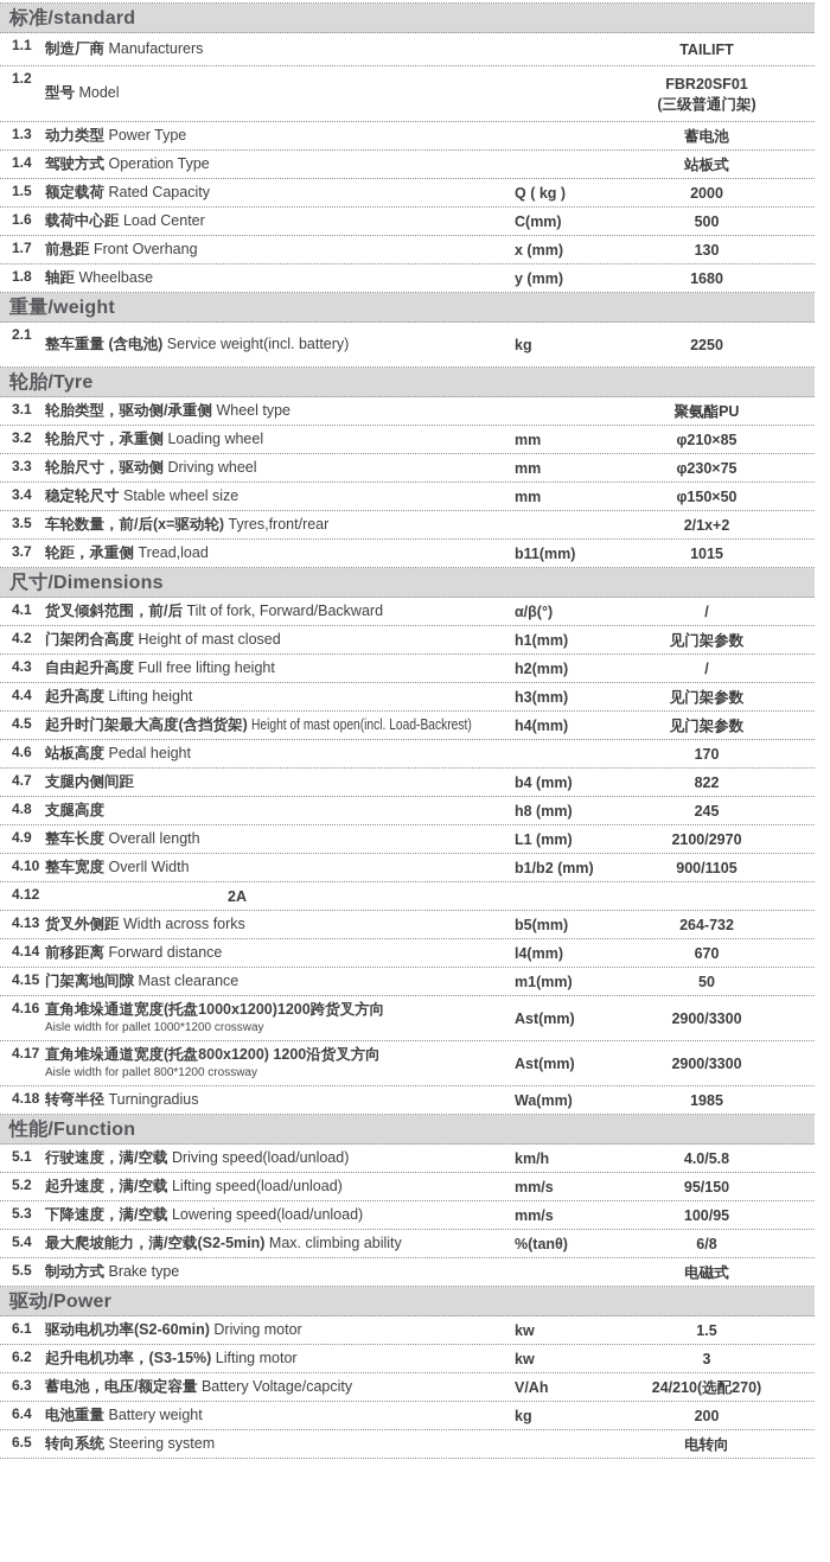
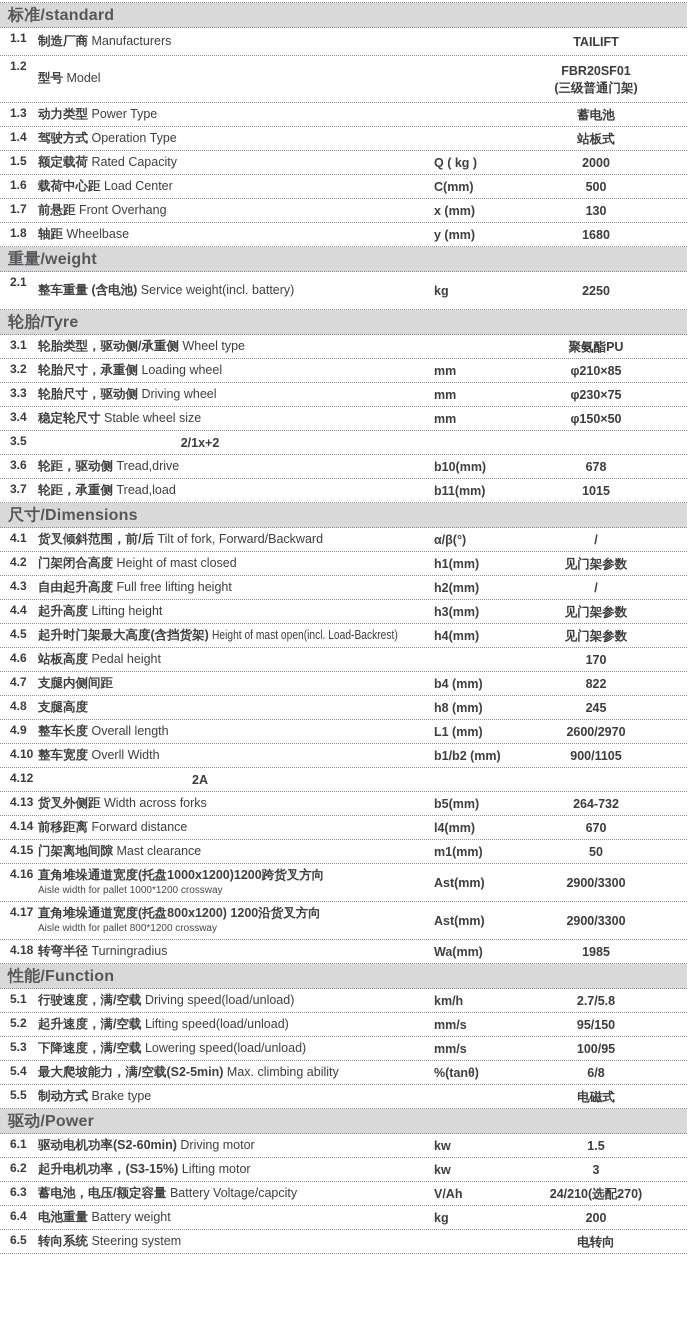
  标准/standard
  1.1
  制造厂商 Manufacturers
  TAILIFT
  1.2
  型号 Model
  FBR20SF01
  (三级普通门架)
  1.3
  动力类型 Power Type
  蓄电池
  1.4
  驾驶方式 Operation Type
  站板式
  1.5
  额定载荷 Rated Capacity
  Q ( kg )
  2000
  1.6
  载荷中心距 Load Center
  C(mm)
  500
  1.7
  前悬距 Front Overhang
  x (mm)
  130
  1.8
  轴距 Wheelbase
  y (mm)
  1680
  重量/weight
  2.1
  整车重量 (含电池) Service weight(incl. battery)
  kg
  2250
  轮胎/Tyre
  3.1
  轮胎类型，驱动侧/承重侧 Wheel type
  聚氨酯PU
  3.2
  轮胎尺寸，承重侧 Loading wheel
  mm
  φ210×85
  3.3
  轮胎尺寸，驱动侧 Driving wheel
  mm
  φ230×75
  3.4
  稳定轮尺寸 Stable wheel size
  mm
  φ150×50
  3.5
- 车轮数量，前/后(x=驱动轮) Tyres,front/rear
  2/1x+2
+ 3.6
+ 轮距，驱动侧 Tread,drive
+ b10(mm)
+ 678
  3.7
  轮距，承重侧 Tread,load
  b11(mm)
  1015
  尺寸/Dimensions
  4.1
  货叉倾斜范围，前/后 Tilt of fork, Forward/Backward
  α/β(°)
  /
  4.2
  门架闭合高度 Height of mast closed
  h1(mm)
  见门架参数
  4.3
  自由起升高度 Full free lifting height
  h2(mm)
  /
  4.4
  起升高度 Lifting height
  h3(mm)
  见门架参数
  4.5
  起升时门架最大高度(含挡货架) Height of mast open(incl. Load-Backrest)
  h4(mm)
  见门架参数
  4.6
  站板高度 Pedal height
  170
  4.7
  支腿内侧间距
  b4 (mm)
  822
  4.8
  支腿高度
  h8 (mm)
  245
  4.9
  整车长度 Overall length
  L1 (mm)
- 2100/2970
+ 2600/2970
  4.10
  整车宽度 Overll Width
  b1/b2 (mm)
  900/1105
  4.12
  2A
  4.13
  货叉外侧距 Width across forks
  b5(mm)
  264-732
  4.14
  前移距离 Forward distance
  l4(mm)
  670
  4.15
  门架离地间隙 Mast clearance
  m1(mm)
  50
  4.16
  直角堆垛通道宽度(托盘1000x1200)1200跨货叉方向
  Aisle width for pallet 1000*1200 crossway
  Ast(mm)
  2900/3300
  4.17
  直角堆垛通道宽度(托盘800x1200) 1200沿货叉方向
  Aisle width for pallet 800*1200 crossway
  Ast(mm)
  2900/3300
  4.18
  转弯半径 Turningradius
  Wa(mm)
  1985
  性能/Function
  5.1
  行驶速度，满/空载 Driving speed(load/unload)
  km/h
- 4.0/5.8
+ 2.7/5.8
  5.2
  起升速度，满/空载 Lifting speed(load/unload)
  mm/s
  95/150
  5.3
  下降速度，满/空载 Lowering speed(load/unload)
  mm/s
  100/95
  5.4
  最大爬坡能力，满/空载(S2-5min) Max. climbing ability
  %(tanθ)
  6/8
  5.5
  制动方式 Brake type
  电磁式
  驱动/Power
  6.1
  驱动电机功率(S2-60min) Driving motor
  kw
  1.5
  6.2
  起升电机功率，(S3-15%) Lifting motor
  kw
  3
  6.3
  蓄电池，电压/额定容量 Battery Voltage/capcity
  V/Ah
  24/210(选配270)
  6.4
  电池重量 Battery weight
  kg
  200
  6.5
  转向系统 Steering system
  电转向
